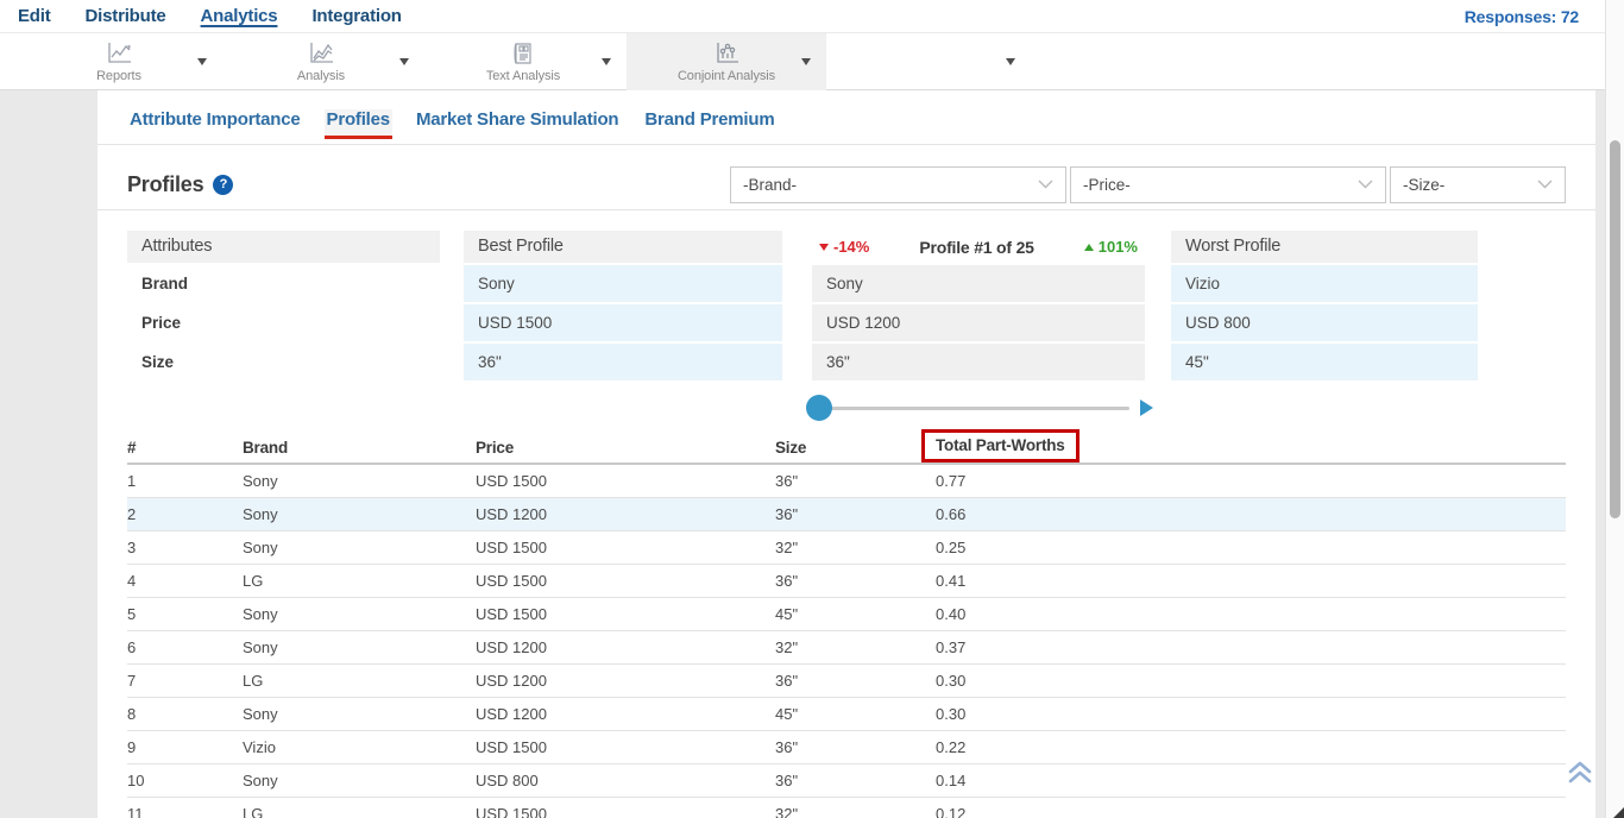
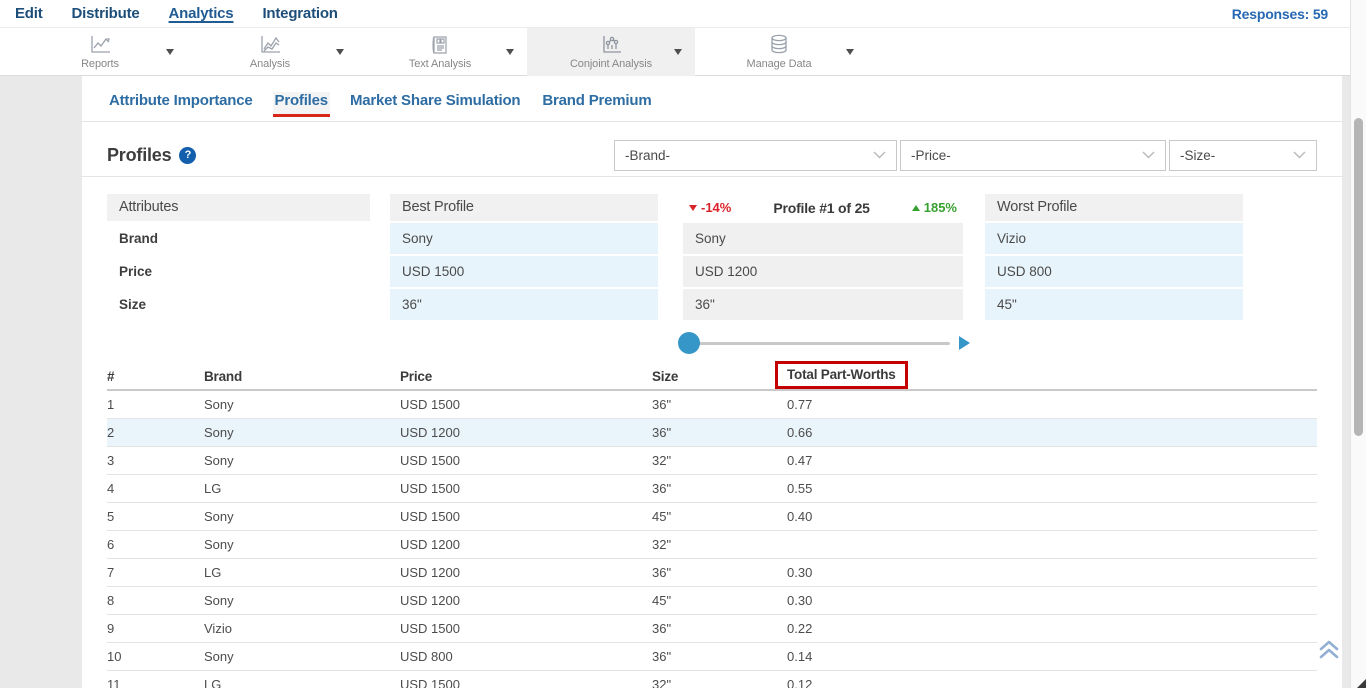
  Edit
  Distribute
  Analytics
  Integration
- Responses: 72
+ Responses: 59
  Reports
  Analysis
  Text Analysis
  Conjoint Analysis
+ Manage Data
  Attribute Importance
  Profiles
  Market Share Simulation
  Brand Premium
  Profiles
  ?
  -Brand-
  -Price-
  -Size-
  Attributes
  Brand
  Price
  Size
  Best Profile
  Sony
  USD 1500
  36"
  -14%
  Profile #1 of 25
- 101%
+ 185%
  Sony
  USD 1200
  36"
  Worst Profile
  Vizio
  USD 800
  45"
  #
  Brand
  Price
  Size
  Total Part-Worths
  1
  Sony
  USD 1500
  36"
  0.77
  2
  Sony
  USD 1200
  36"
  0.66
  3
  Sony
  USD 1500
  32"
- 0.25
+ 0.47
  4
  LG
  USD 1500
  36"
- 0.41
+ 0.55
  5
  Sony
  USD 1500
  45"
  0.40
  6
  Sony
  USD 1200
  32"
- 0.37
  7
  LG
  USD 1200
  36"
  0.30
  8
  Sony
  USD 1200
  45"
  0.30
  9
  Vizio
  USD 1500
  36"
  0.22
  10
  Sony
  USD 800
  36"
  0.14
  11
  LG
  USD 1500
  32"
  0.12
